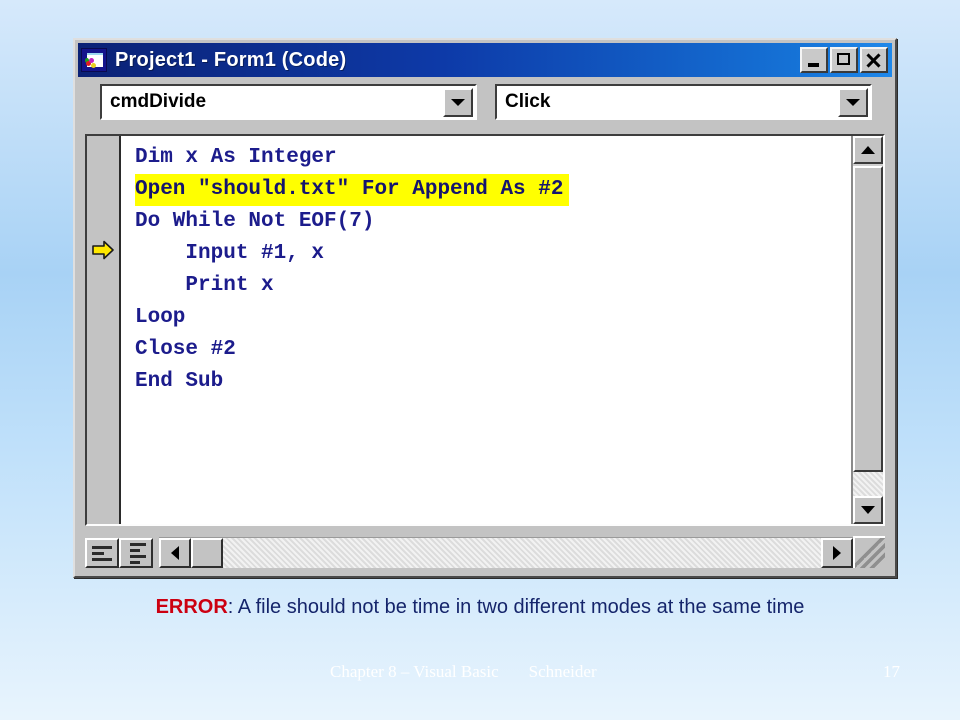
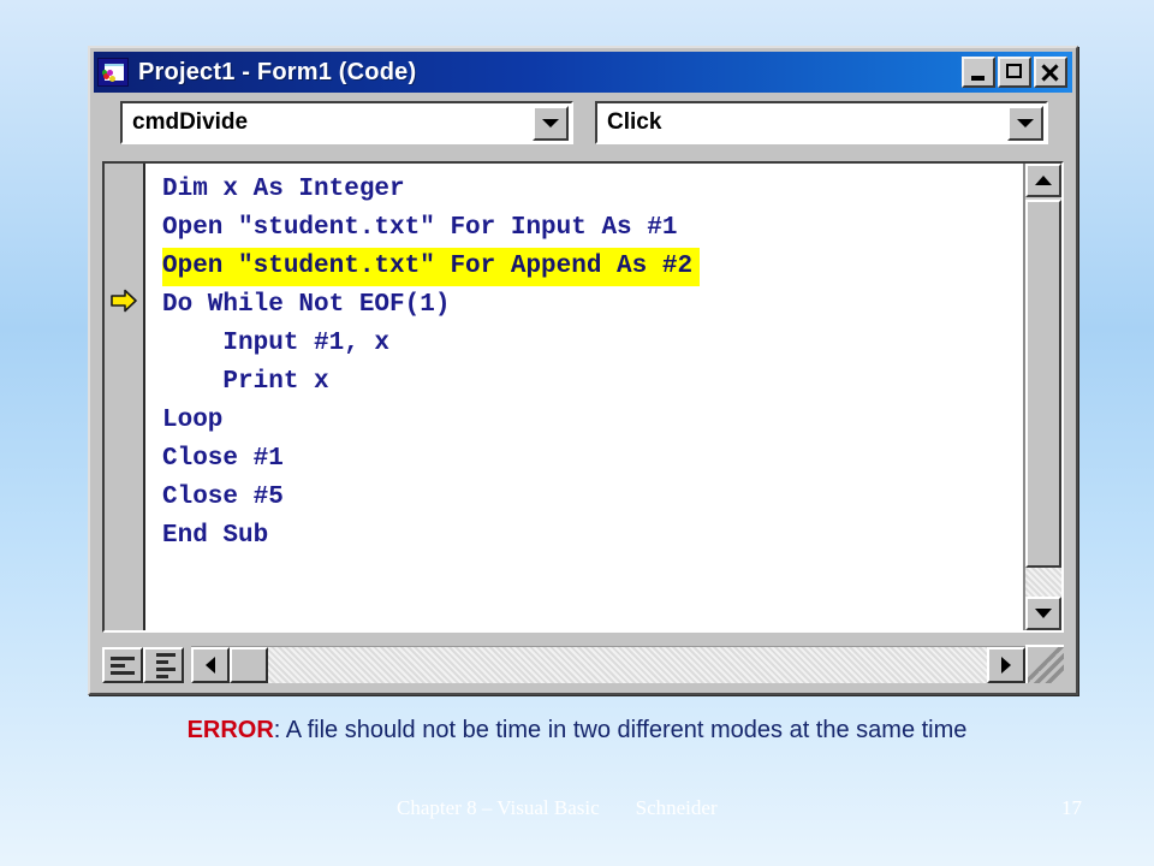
  Project1 - Form1 (Code)
  cmdDivide
  Click
  Dim x As Integer
+ Open "student.txt" For Input As #1
- Open "should.txt" For Append As #2
+ Open "student.txt" For Append As #2
- Do While Not EOF(7)
+ Do While Not EOF(1)
  Input #1, x
  Print x
  Loop
+ Close #1
- Close #2
+ Close #5
  End Sub
  ERROR: A file should not be time in two different modes at the same time
  Chapter 8 – Visual Basic
  Schneider
  17
